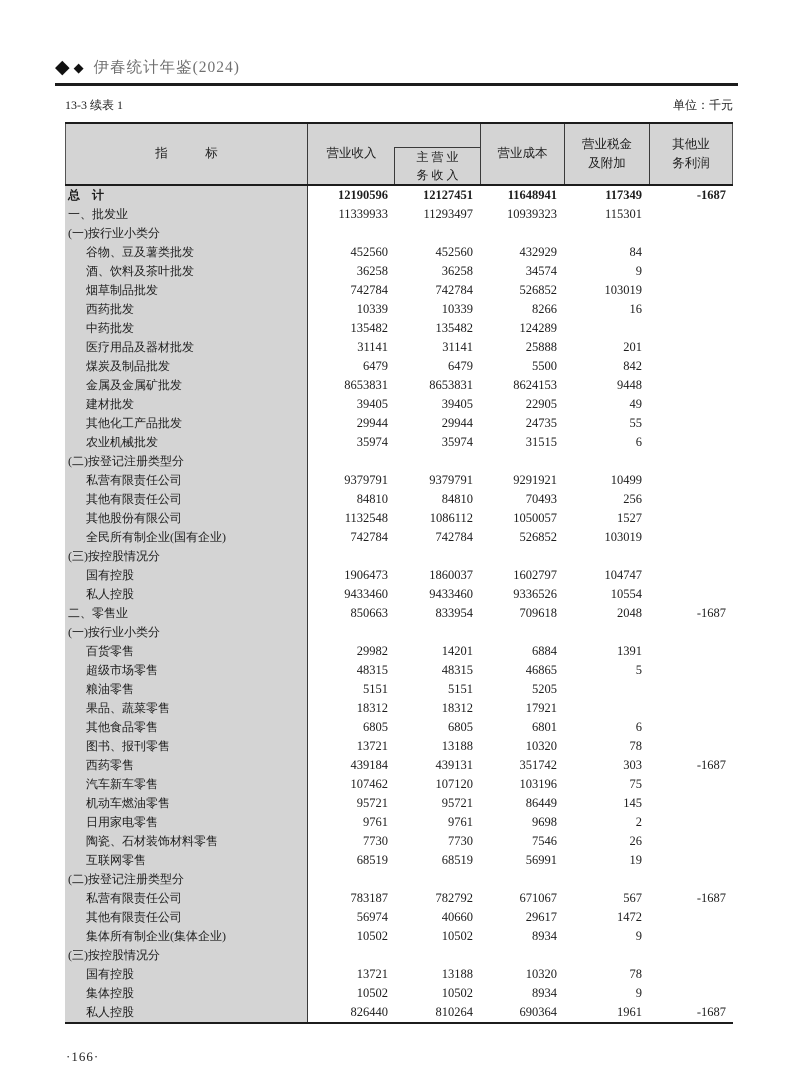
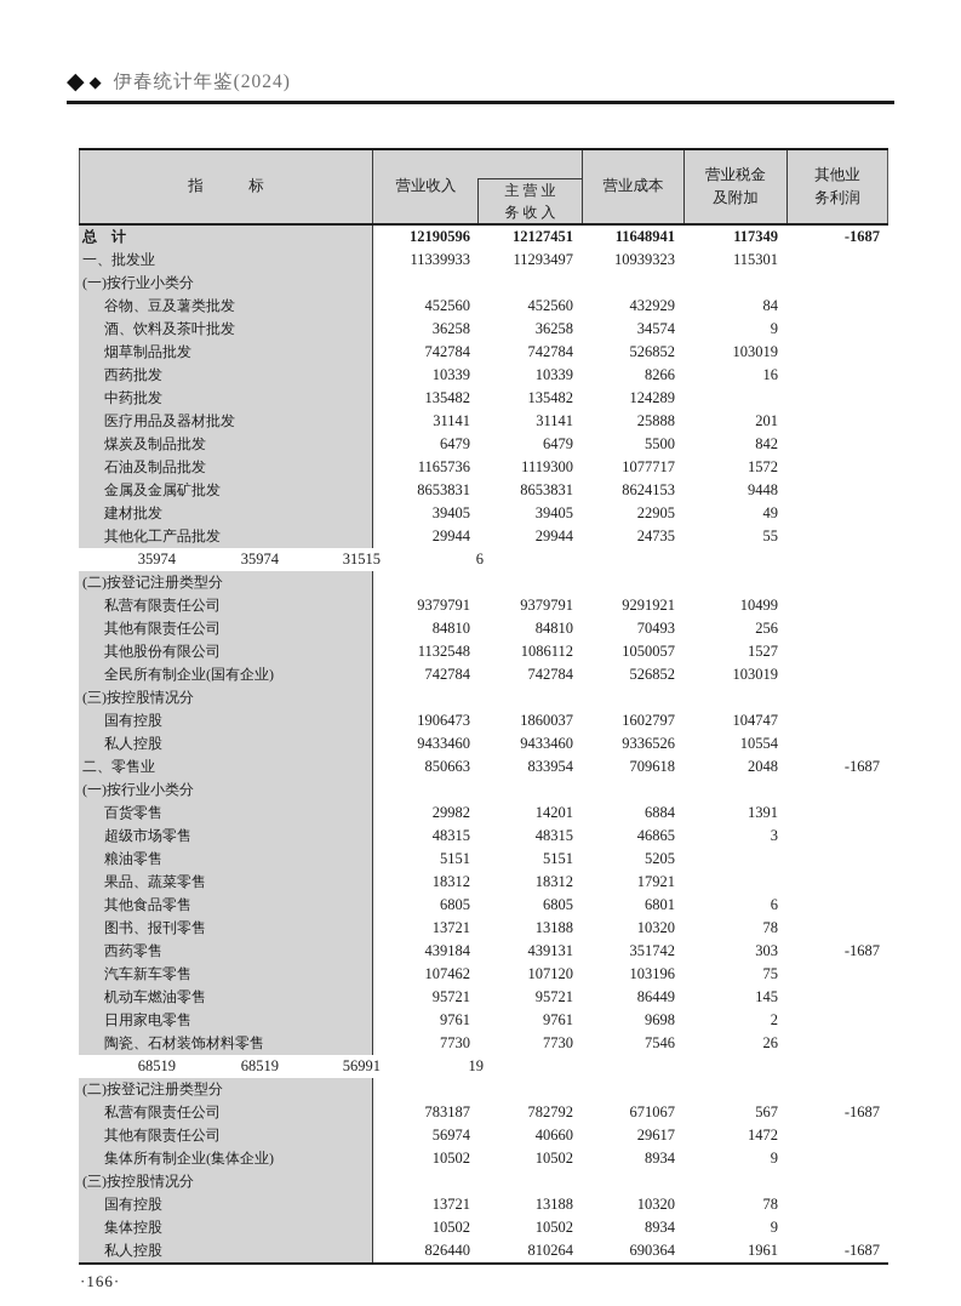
  ◆
  ◆
  伊春统计年鉴(2024)
- 13-3 续表 1
- 单位：千元
  指 标
  营业收入
  主 营 业
  务 收 入
  营业成本
  营业税金
  及附加
  其他业
  务利润
  总 计
  12190596
  12127451
  11648941
  117349
  -1687
  一、批发业
  11339933
  11293497
  10939323
  115301
  (一)按行业小类分
  谷物、豆及薯类批发
  452560
  452560
  432929
  84
  酒、饮料及茶叶批发
  36258
  36258
  34574
  9
  烟草制品批发
  742784
  742784
  526852
  103019
  西药批发
  10339
  10339
  8266
  16
  中药批发
  135482
  135482
  124289
  医疗用品及器材批发
  31141
  31141
  25888
  201
  煤炭及制品批发
  6479
  6479
  5500
  842
+ 石油及制品批发
+ 1165736
+ 1119300
+ 1077717
+ 1572
  金属及金属矿批发
  8653831
  8653831
  8624153
  9448
  建材批发
  39405
  39405
  22905
  49
  其他化工产品批发
  29944
  29944
  24735
  55
- 农业机械批发
  35974
  35974
  31515
  6
  (二)按登记注册类型分
  私营有限责任公司
  9379791
  9379791
  9291921
  10499
  其他有限责任公司
  84810
  84810
  70493
  256
  其他股份有限公司
  1132548
  1086112
  1050057
  1527
  全民所有制企业(国有企业)
  742784
  742784
  526852
  103019
  (三)按控股情况分
  国有控股
  1906473
  1860037
  1602797
  104747
  私人控股
  9433460
  9433460
  9336526
  10554
  二、零售业
  850663
  833954
  709618
  2048
  -1687
  (一)按行业小类分
  百货零售
  29982
  14201
  6884
  1391
  超级市场零售
  48315
  48315
  46865
- 5
+ 3
  粮油零售
  5151
  5151
  5205
  果品、蔬菜零售
  18312
  18312
  17921
  其他食品零售
  6805
  6805
  6801
  6
  图书、报刊零售
  13721
  13188
  10320
  78
  西药零售
  439184
  439131
  351742
  303
  -1687
  汽车新车零售
  107462
  107120
  103196
  75
  机动车燃油零售
  95721
  95721
  86449
  145
  日用家电零售
  9761
  9761
  9698
  2
  陶瓷、石材装饰材料零售
  7730
  7730
  7546
  26
- 互联网零售
  68519
  68519
  56991
  19
  (二)按登记注册类型分
  私营有限责任公司
  783187
  782792
  671067
  567
  -1687
  其他有限责任公司
  56974
  40660
  29617
  1472
  集体所有制企业(集体企业)
  10502
  10502
  8934
  9
  (三)按控股情况分
  国有控股
  13721
  13188
  10320
  78
  集体控股
  10502
  10502
  8934
  9
  私人控股
  826440
  810264
  690364
  1961
  -1687
  ·166·
